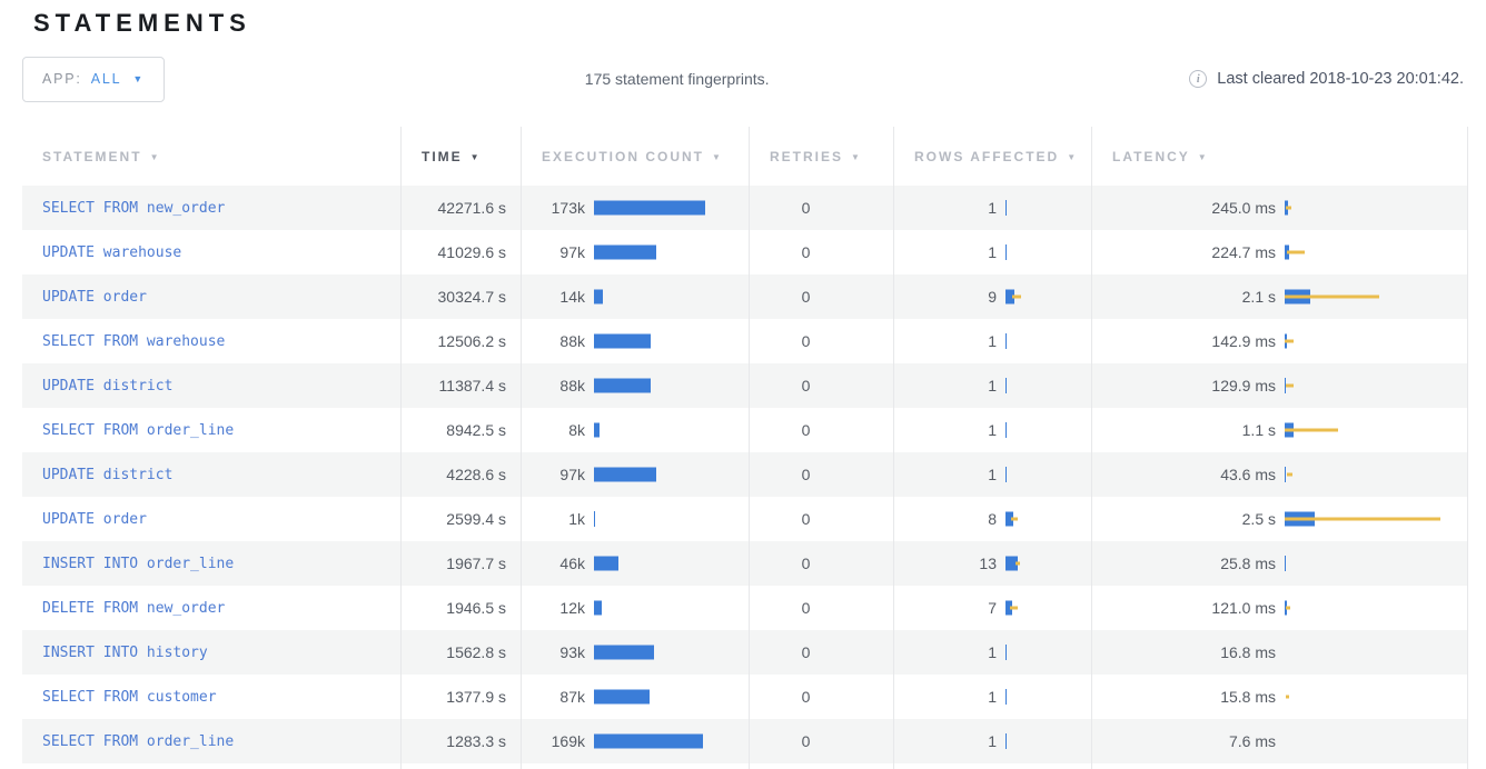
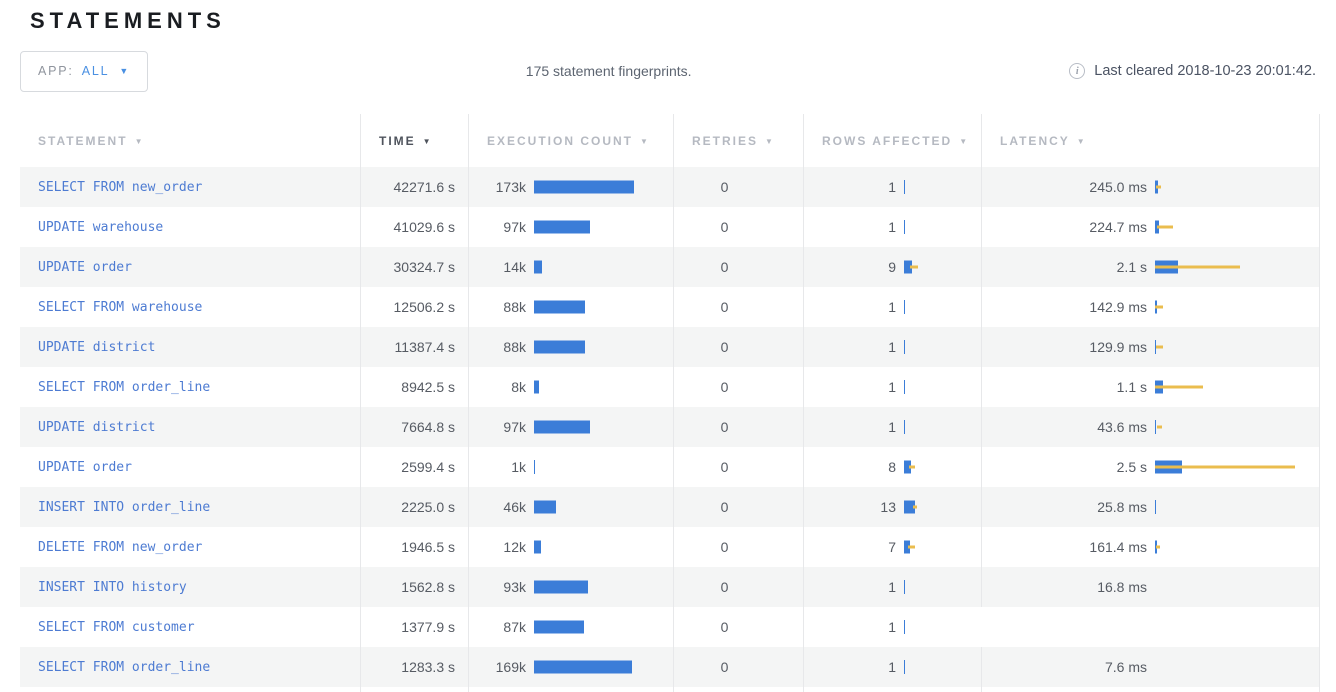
  STATEMENTS
  APP:
  ALL
  ▼
  175 statement fingerprints.
  i
  Last cleared 2018-10-23 20:01:42.
  STATEMENT
  ▼
  TIME
  ▼
  EXECUTION COUNT
  ▼
  RETRIES
  ▼
  ROWS AFFECTED
  ▼
  LATENCY
  ▼
  SELECT FROM new_order
  42271.6 s
  173k
  0
  1
  245.0 ms
  UPDATE warehouse
  41029.6 s
  97k
  0
  1
  224.7 ms
  UPDATE order
  30324.7 s
  14k
  0
  9
  2.1 s
  SELECT FROM warehouse
  12506.2 s
  88k
  0
  1
  142.9 ms
  UPDATE district
  11387.4 s
  88k
  0
  1
  129.9 ms
  SELECT FROM order_line
  8942.5 s
  8k
  0
  1
  1.1 s
  UPDATE district
- 4228.6 s
+ 7664.8 s
  97k
  0
  1
  43.6 ms
  UPDATE order
  2599.4 s
  1k
  0
  8
  2.5 s
  INSERT INTO order_line
- 1967.7 s
+ 2225.0 s
  46k
  0
  13
  25.8 ms
  DELETE FROM new_order
  1946.5 s
  12k
  0
  7
- 121.0 ms
+ 161.4 ms
  INSERT INTO history
  1562.8 s
  93k
  0
  1
  16.8 ms
  SELECT FROM customer
  1377.9 s
  87k
  0
  1
- 15.8 ms
  SELECT FROM order_line
  1283.3 s
  169k
  0
  1
  7.6 ms
